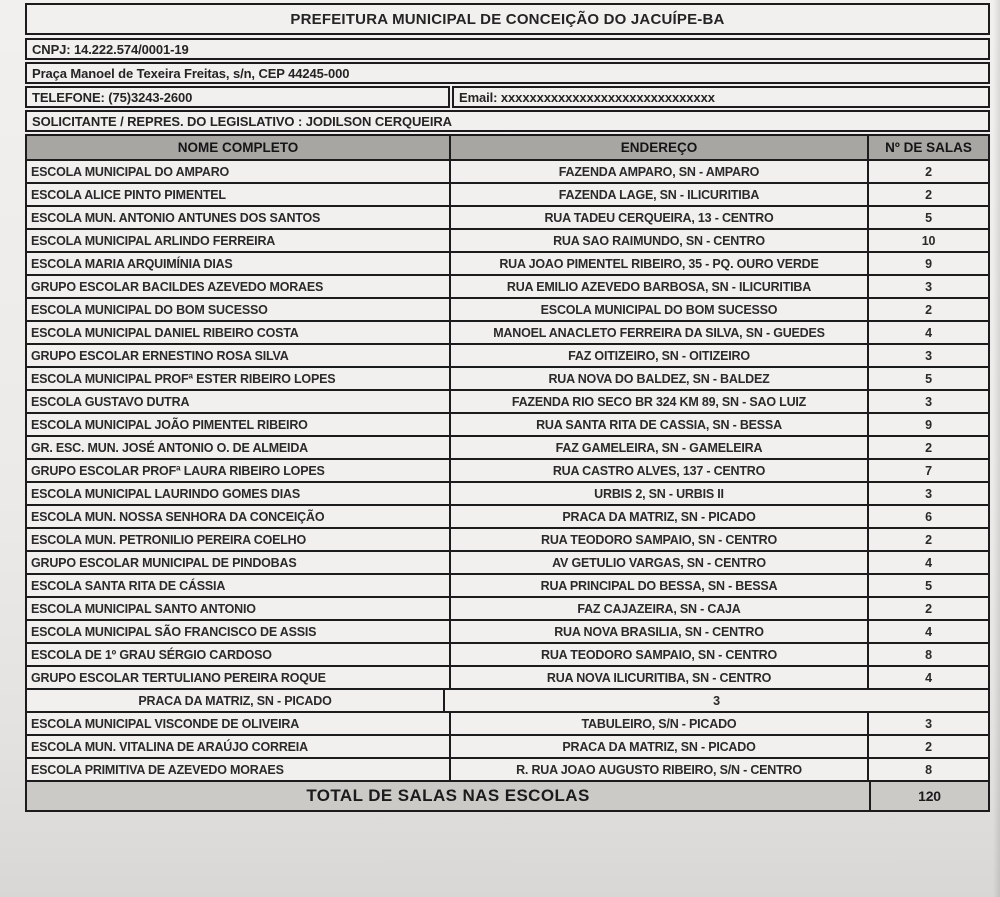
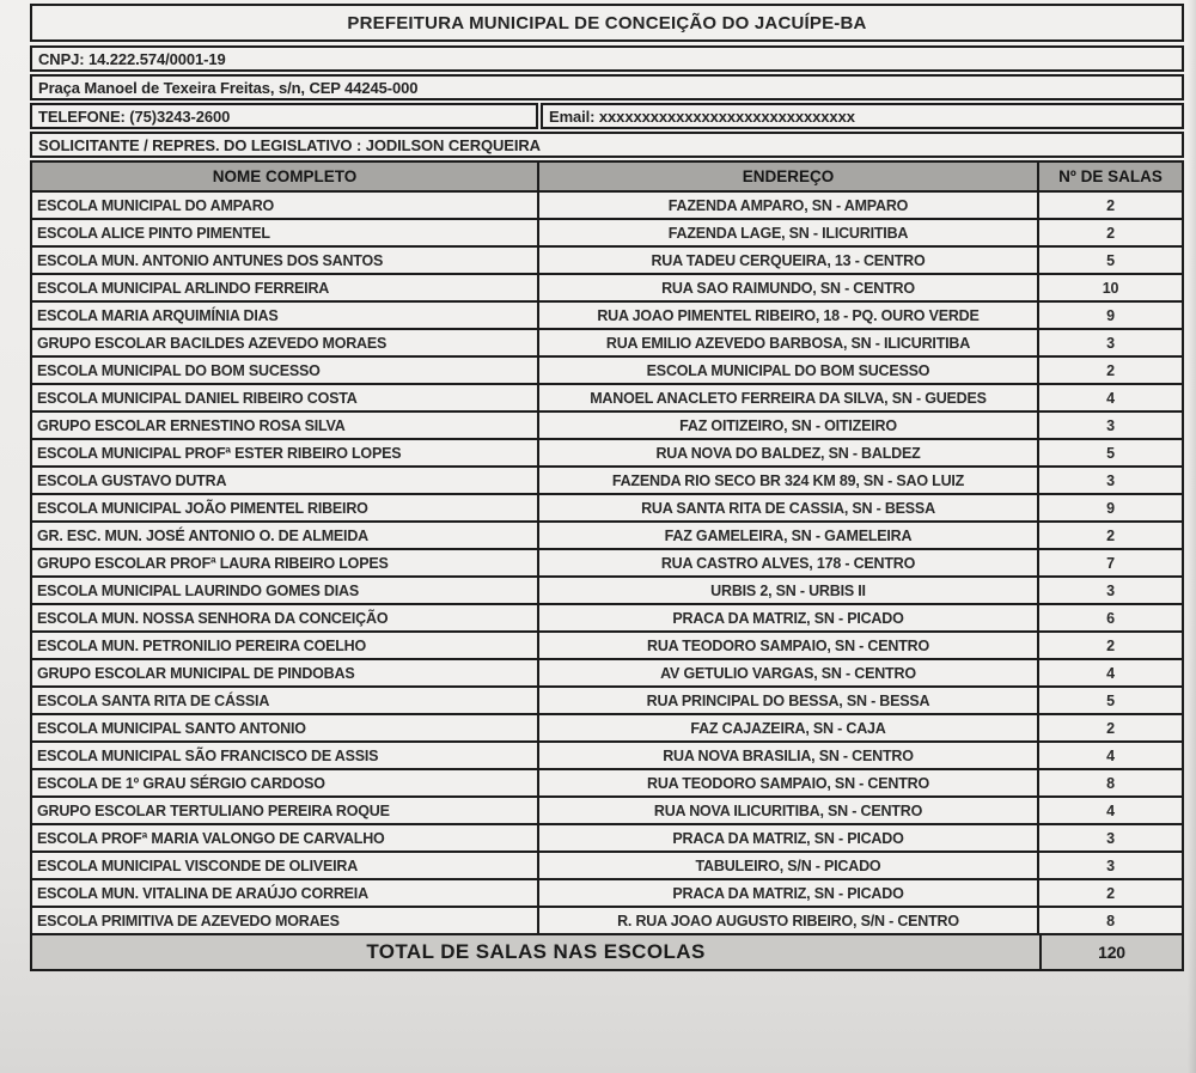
  PREFEITURA MUNICIPAL DE CONCEIÇÃO DO JACUÍPE-BA
  CNPJ: 14.222.574/0001-19
  Praça Manoel de Texeira Freitas, s/n, CEP 44245-000
  TELEFONE: (75)3243-2600
  Email: xxxxxxxxxxxxxxxxxxxxxxxxxxxxxx
  SOLICITANTE / REPRES. DO LEGISLATIVO : JODILSON CERQUEIRA
  NOME COMPLETO
  ENDEREÇO
  Nº DE SALAS
  ESCOLA MUNICIPAL DO AMPARO
  FAZENDA AMPARO, SN - AMPARO
  2
  ESCOLA ALICE PINTO PIMENTEL
  FAZENDA LAGE, SN - ILICURITIBA
  2
  ESCOLA MUN. ANTONIO ANTUNES DOS SANTOS
  RUA TADEU CERQUEIRA, 13 - CENTRO
  5
  ESCOLA MUNICIPAL ARLINDO FERREIRA
  RUA SAO RAIMUNDO, SN - CENTRO
  10
  ESCOLA MARIA ARQUIMÍNIA DIAS
- RUA JOAO PIMENTEL RIBEIRO, 35 - PQ. OURO VERDE
+ RUA JOAO PIMENTEL RIBEIRO, 18 - PQ. OURO VERDE
  9
  GRUPO ESCOLAR BACILDES AZEVEDO MORAES
  RUA EMILIO AZEVEDO BARBOSA, SN - ILICURITIBA
  3
  ESCOLA MUNICIPAL DO BOM SUCESSO
  ESCOLA MUNICIPAL DO BOM SUCESSO
  2
  ESCOLA MUNICIPAL DANIEL RIBEIRO COSTA
  MANOEL ANACLETO FERREIRA DA SILVA, SN - GUEDES
  4
  GRUPO ESCOLAR ERNESTINO ROSA SILVA
  FAZ OITIZEIRO, SN - OITIZEIRO
  3
  ESCOLA MUNICIPAL PROFª ESTER RIBEIRO LOPES
  RUA NOVA DO BALDEZ, SN - BALDEZ
  5
  ESCOLA GUSTAVO DUTRA
  FAZENDA RIO SECO BR 324 KM 89, SN - SAO LUIZ
  3
  ESCOLA MUNICIPAL JOÃO PIMENTEL RIBEIRO
  RUA SANTA RITA DE CASSIA, SN - BESSA
  9
  GR. ESC. MUN. JOSÉ ANTONIO O. DE ALMEIDA
  FAZ GAMELEIRA, SN - GAMELEIRA
  2
  GRUPO ESCOLAR PROFª LAURA RIBEIRO LOPES
- RUA CASTRO ALVES, 137 - CENTRO
+ RUA CASTRO ALVES, 178 - CENTRO
  7
  ESCOLA MUNICIPAL LAURINDO GOMES DIAS
  URBIS 2, SN - URBIS II
  3
  ESCOLA MUN. NOSSA SENHORA DA CONCEIÇÃO
  PRACA DA MATRIZ, SN - PICADO
  6
  ESCOLA MUN. PETRONILIO PEREIRA COELHO
  RUA TEODORO SAMPAIO, SN - CENTRO
  2
  GRUPO ESCOLAR MUNICIPAL DE PINDOBAS
  AV GETULIO VARGAS, SN - CENTRO
  4
  ESCOLA SANTA RITA DE CÁSSIA
  RUA PRINCIPAL DO BESSA, SN - BESSA
  5
  ESCOLA MUNICIPAL SANTO ANTONIO
  FAZ CAJAZEIRA, SN - CAJA
  2
  ESCOLA MUNICIPAL SÃO FRANCISCO DE ASSIS
  RUA NOVA BRASILIA, SN - CENTRO
  4
  ESCOLA DE 1º GRAU SÉRGIO CARDOSO
  RUA TEODORO SAMPAIO, SN - CENTRO
  8
  GRUPO ESCOLAR TERTULIANO PEREIRA ROQUE
  RUA NOVA ILICURITIBA, SN - CENTRO
  4
+ ESCOLA PROFª MARIA VALONGO DE CARVALHO
  PRACA DA MATRIZ, SN - PICADO
  3
  ESCOLA MUNICIPAL VISCONDE DE OLIVEIRA
  TABULEIRO, S/N - PICADO
  3
  ESCOLA MUN. VITALINA DE ARAÚJO CORREIA
  PRACA DA MATRIZ, SN - PICADO
  2
  ESCOLA PRIMITIVA DE AZEVEDO MORAES
  R. RUA JOAO AUGUSTO RIBEIRO, S/N - CENTRO
  8
  TOTAL DE SALAS NAS ESCOLAS
  120
